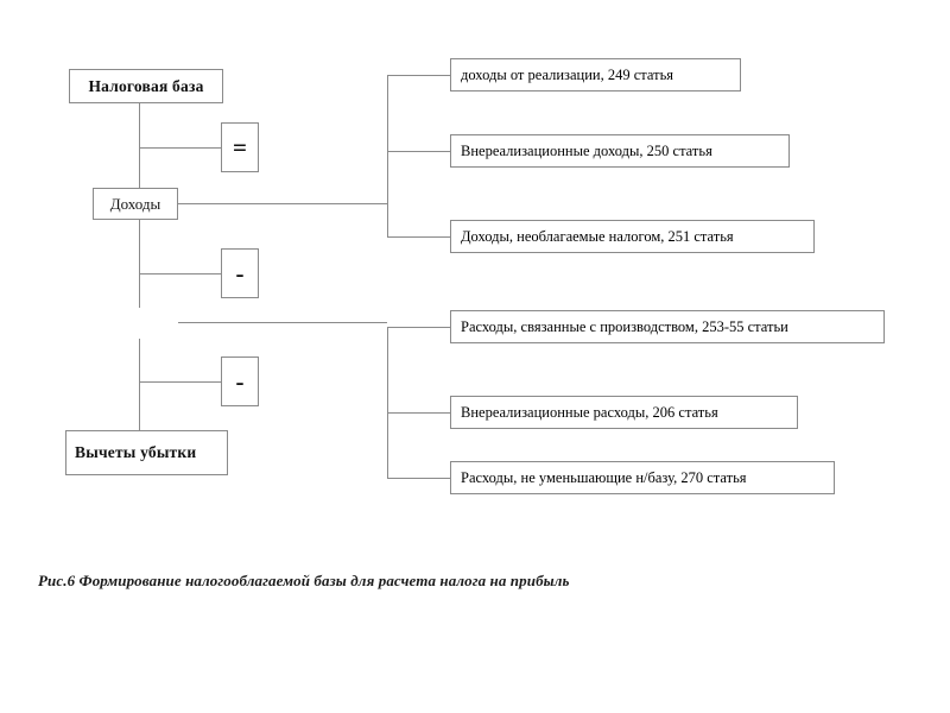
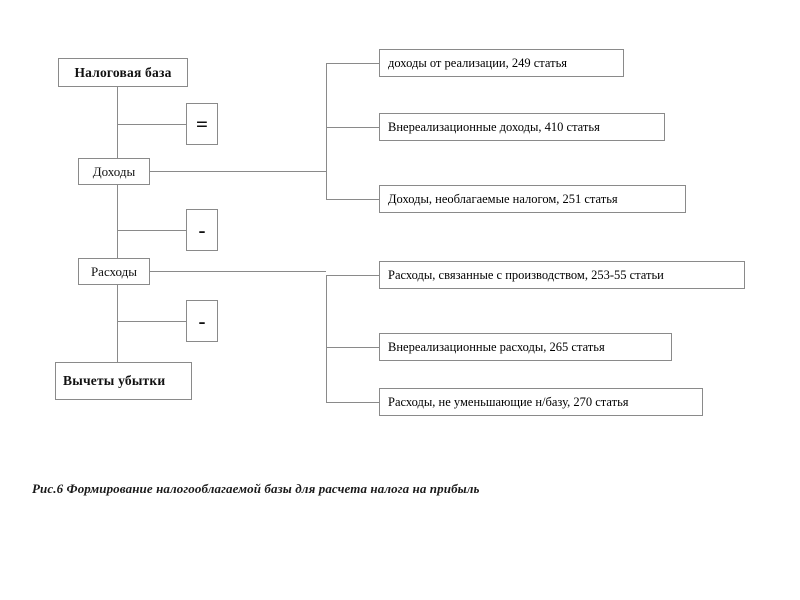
  Налоговая база
  Доходы
+ Расходы
  Вычеты убытки
  =
  -
  -
  доходы от реализации, 249 статья
- Внереализационные доходы, 250 статья
+ Внереализационные доходы, 410 статья
  Доходы, необлагаемые налогом, 251 статья
  Расходы, связанные с производством, 253-55 статьи
- Внереализационные расходы, 206 статья
+ Внереализационные расходы, 265 статья
  Расходы, не уменьшающие н/базу, 270 статья
  Рис.6 Формирование налогооблагаемой базы для расчета налога на прибыль
